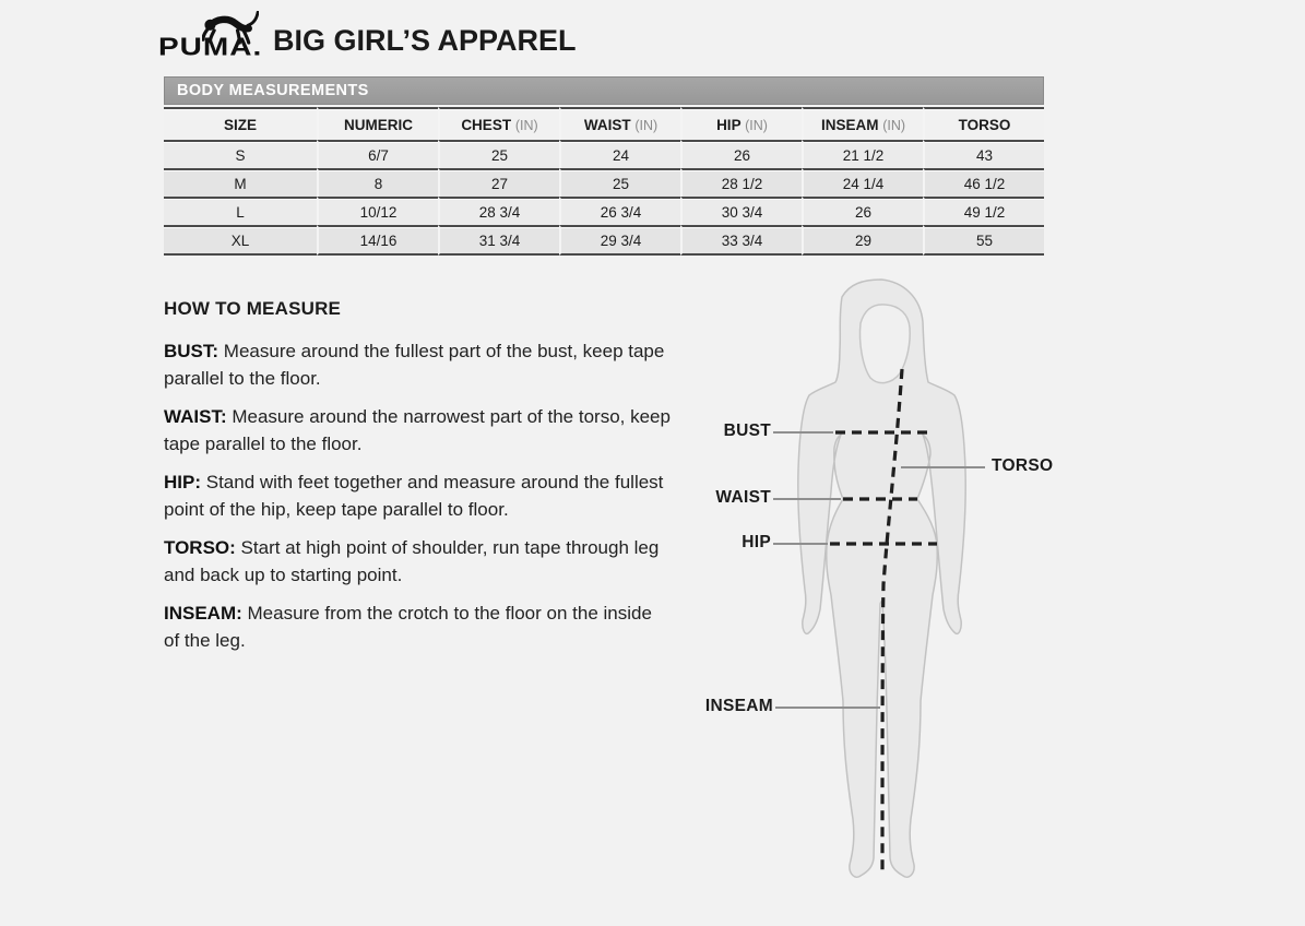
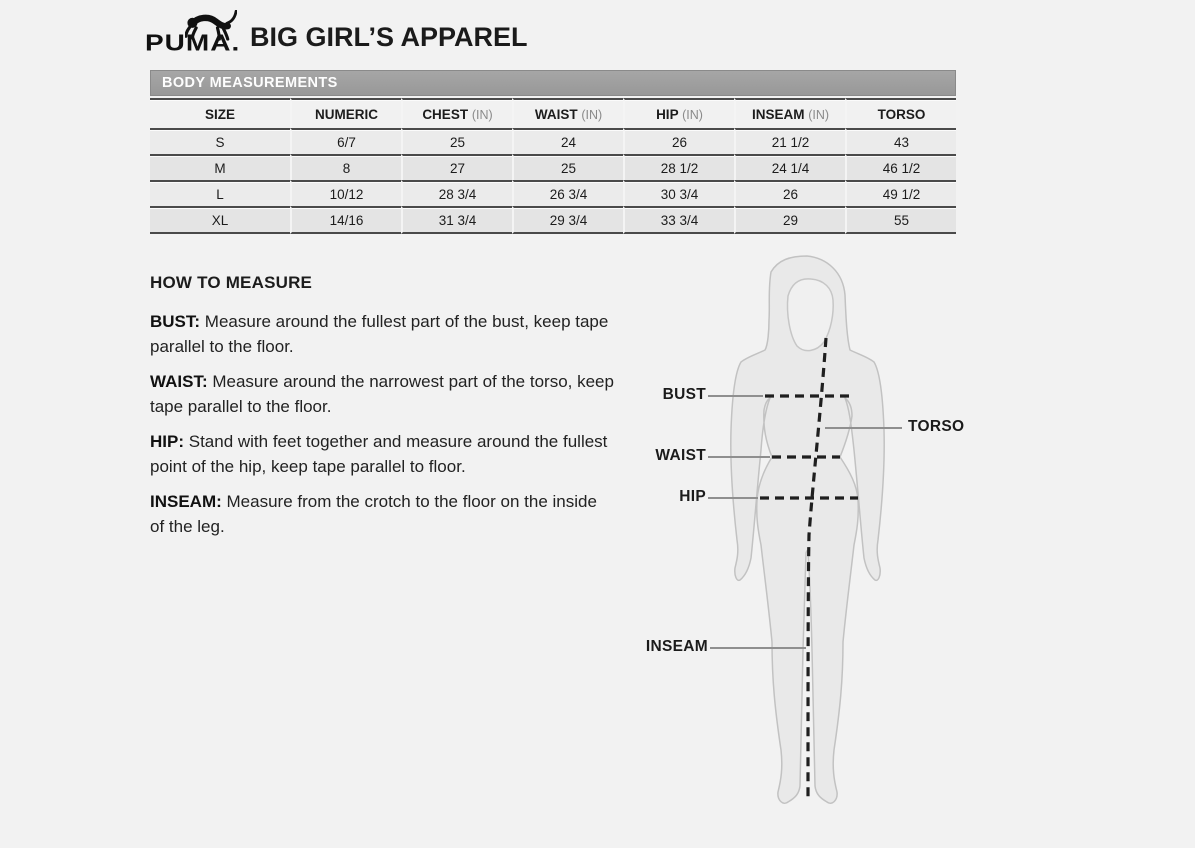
  PUMA.
  BIG GIRL’S APPAREL
  BODY MEASUREMENTS
  SIZE	NUMERIC	CHEST (IN)	WAIST (IN)	HIP (IN)	INSEAM (IN)	TORSO
  S	6/7	25	24	26	21 1/2	43
  M	8	27	25	28 1/2	24 1/4	46 1/2
  L	10/12	28 3/4	26 3/4	30 3/4	26	49 1/2
  XL	14/16	31 3/4	29 3/4	33 3/4	29	55
  HOW TO MEASURE
  BUST: Measure around the fullest part of the bust, keep tape parallel to the floor.
  WAIST: Measure around the narrowest part of the torso, keep tape parallel to the floor.
  HIP: Stand with feet together and measure around the fullest point of the hip, keep tape parallel to floor.
- TORSO: Start at high point of shoulder, run tape through leg and back up to starting point.
  INSEAM: Measure from the crotch to the floor on the inside of the leg.
  BUST
  TORSO
  WAIST
  HIP
  INSEAM
